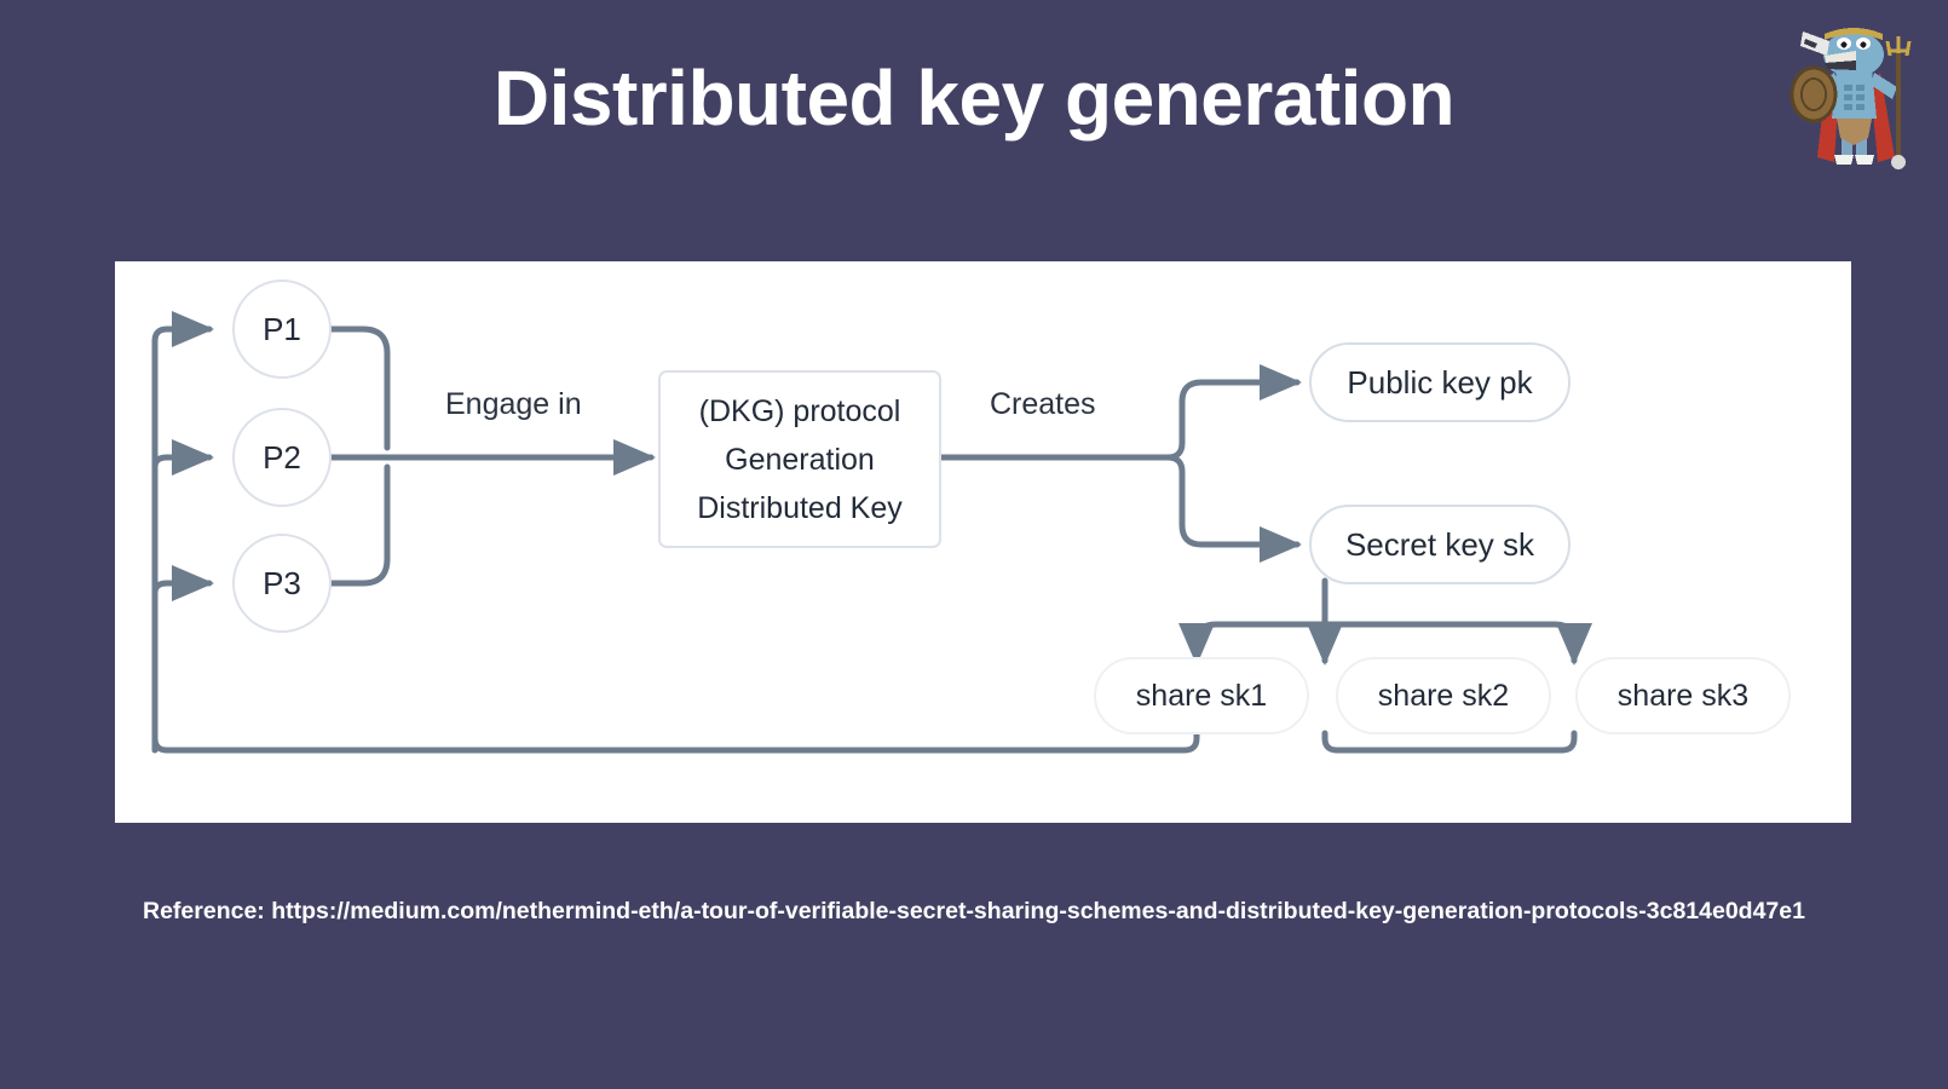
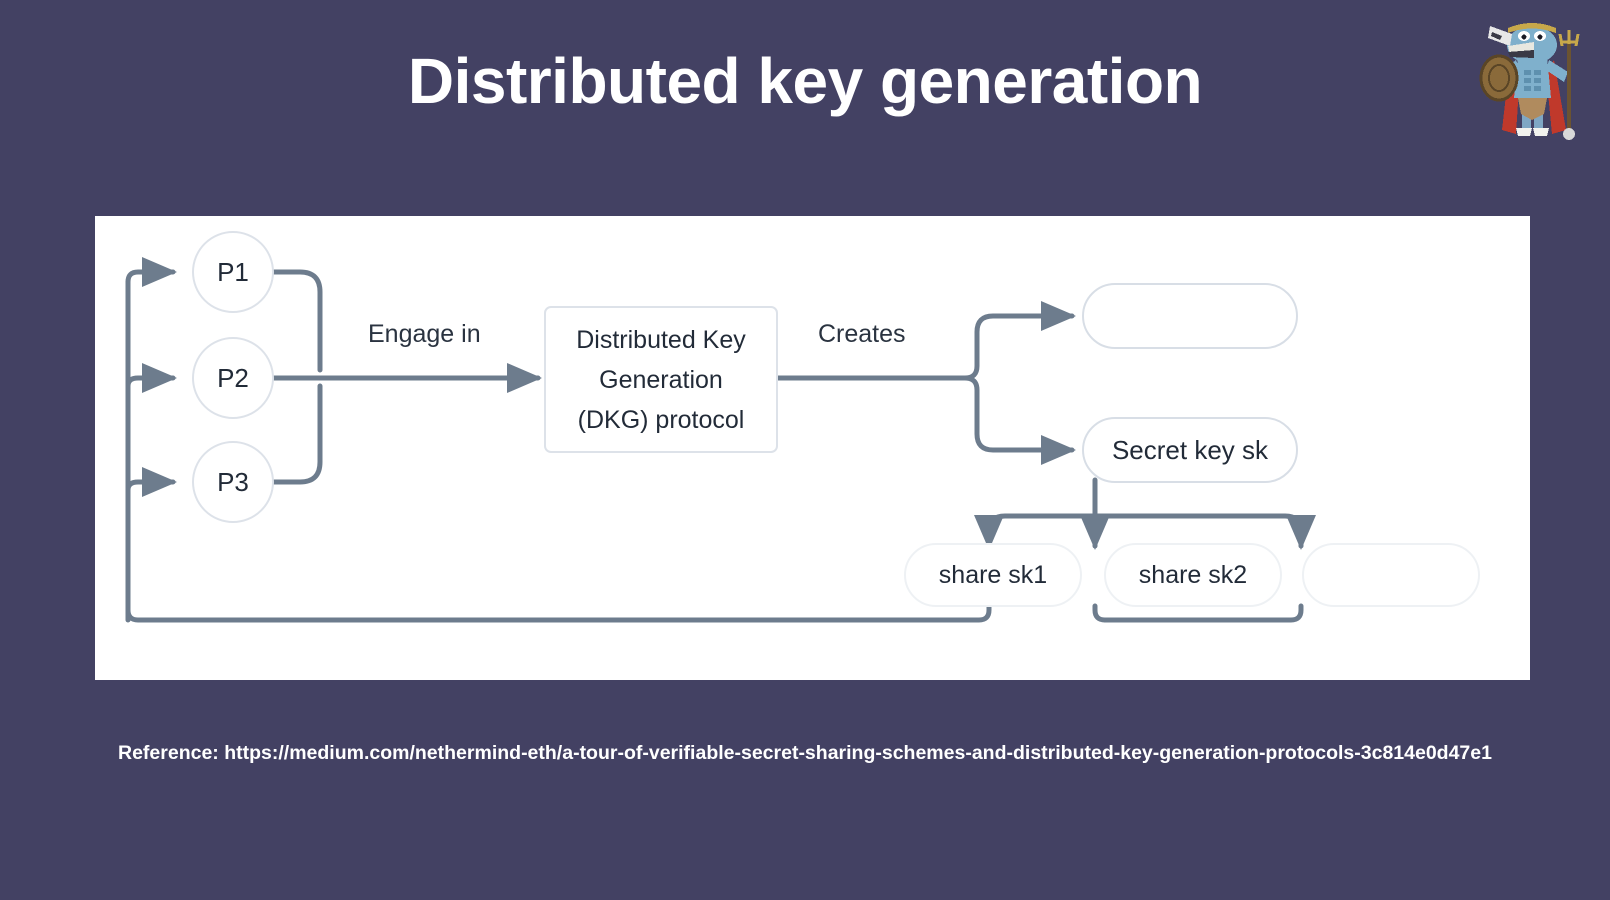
  Distributed key generation
  P1
  P2
  P3
  Engage in
  Creates
- (DKG) protocol
+ Distributed Key
  Generation
- Distributed Key
+ (DKG) protocol
- Public key pk
  Secret key sk
  share sk1
  share sk2
- share sk3
  Reference: https://medium.com/nethermind-eth/a-tour-of-verifiable-secret-sharing-schemes-and-distributed-key-generation-protocols-3c814e0d47e1
